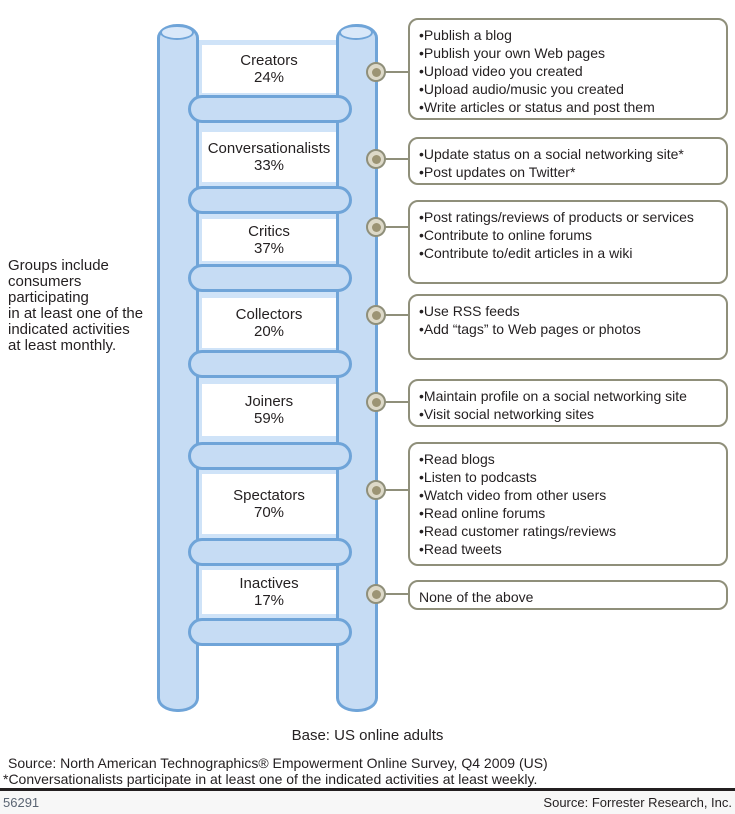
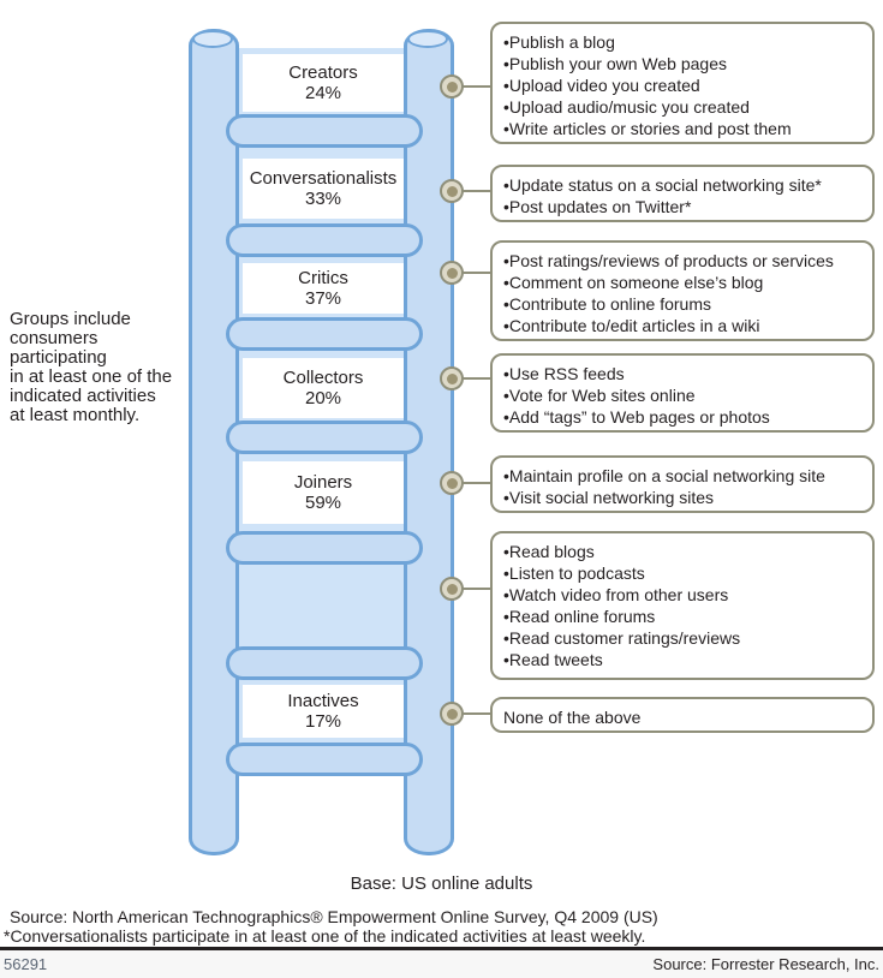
  Groups include
  consumers
  participating
  in at least one of the
  indicated activities
  at least monthly.
  Creators
  24%
  Conversationalists
  33%
  Critics
  37%
  Collectors
  20%
  Joiners
  59%
- Spectators
- 70%
  Inactives
  17%
  Publish a blog
  Publish your own Web pages
  Upload video you created
  Upload audio/music you created
- Write articles or status and post them
+ Write articles or stories and post them
  Update status on a social networking site*
  Post updates on Twitter*
  Post ratings/reviews of products or services
+ Comment on someone else’s blog
  Contribute to online forums
  Contribute to/edit articles in a wiki
  Use RSS feeds
+ Vote for Web sites online
  Add “tags” to Web pages or photos
  Maintain profile on a social networking site
  Visit social networking sites
  Read blogs
  Listen to podcasts
  Watch video from other users
  Read online forums
  Read customer ratings/reviews
  Read tweets
  None of the above
  Base: US online adults
  Source: North American Technographics® Empowerment Online Survey, Q4 2009 (US)
  *Conversationalists participate in at least one of the indicated activities at least weekly.
  56291
  Source: Forrester Research, Inc.
